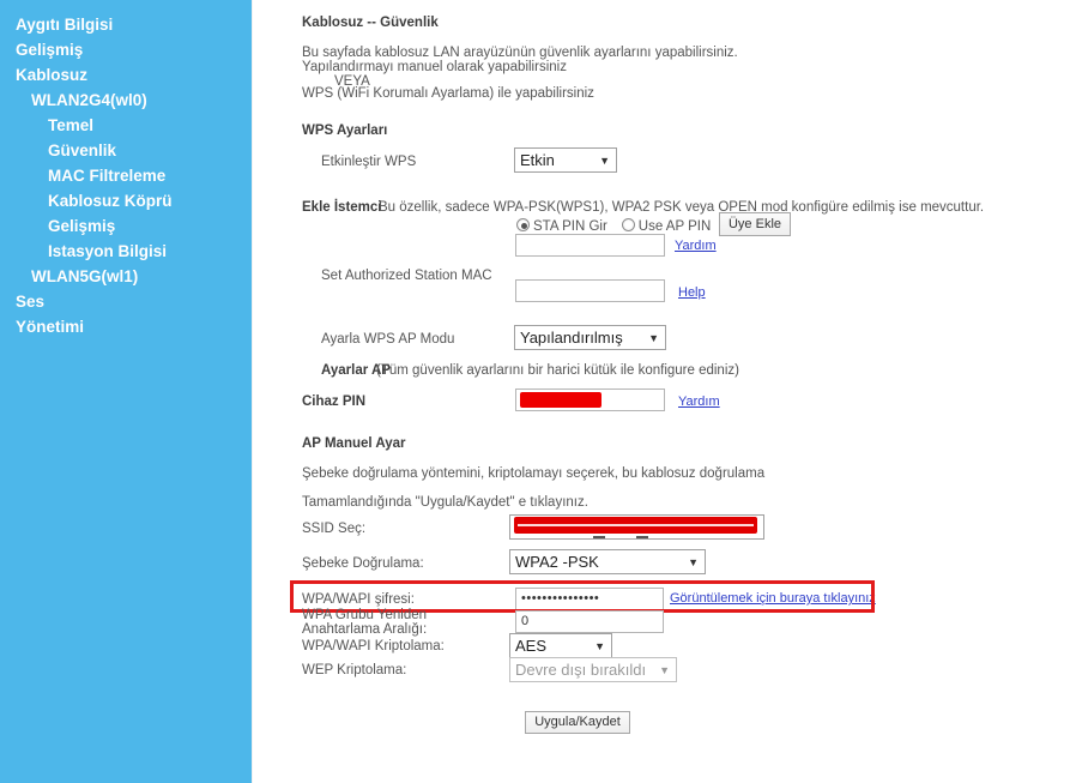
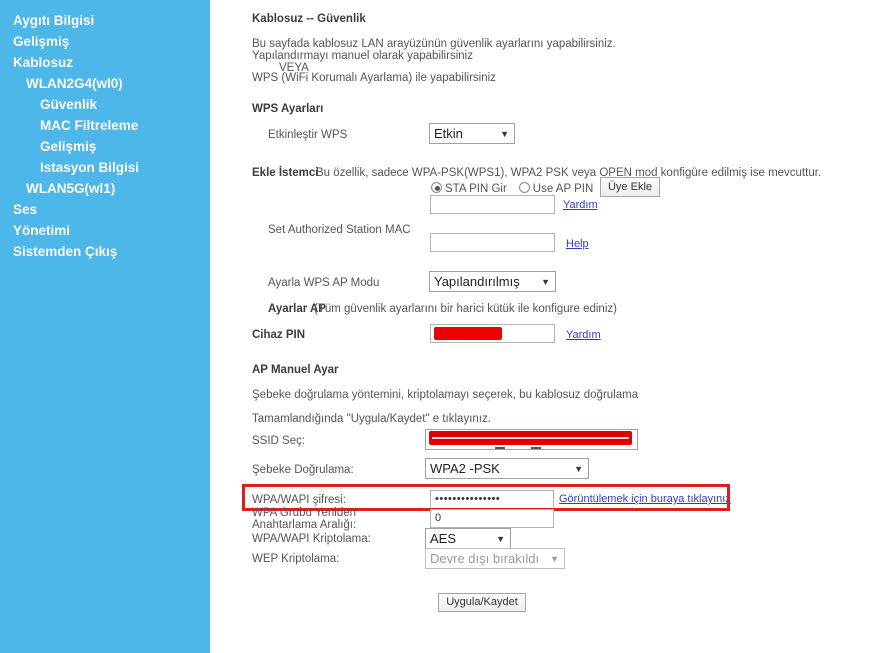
  Aygıtı Bilgisi
  Gelişmiş
  Kablosuz
  WLAN2G4(wl0)
- Temel
  Güvenlik
  MAC Filtreleme
- Kablosuz Köprü
  Gelişmiş
  Istasyon Bilgisi
  WLAN5G(wl1)
  Ses
  Yönetimi
+ Sistemden Çıkış
  Kablosuz -- Güvenlik
  Bu sayfada kablosuz LAN arayüzünün güvenlik ayarlarını yapabilirsiniz.
  Yapılandırmayı manuel olarak yapabilirsiniz
  VEYA
  WPS (WiFi Korumalı Ayarlama) ile yapabilirsiniz
  WPS Ayarları
  Etkinleştir WPS
  Etkin
  ▼
  Ekle İstemci
  Bu özellik, sadece WPA-PSK(WPS1), WPA2 PSK veya OPEN mod konfigüre edilmiş ise mevcuttur.
  STA PIN Gir Use AP PIN
  Üye Ekle
  Yardım
  Set Authorized Station MAC
  Help
  Ayarla WPS AP Modu
  Yapılandırılmış
  ▼
  Ayarlar AP
  (Tüm güvenlik ayarlarını bir harici kütük ile konfigure ediniz)
  Cihaz PIN
  Yardım
  AP Manuel Ayar
  Şebeke doğrulama yöntemini, kriptolamayı seçerek, bu kablosuz doğrulama
  Tamamlandığında "Uygula/Kaydet" e tıklayınız.
  SSID Seç:
  Şebeke Doğrulama:
  WPA2 -PSK
  ▼
  WPA/WAPI şifresi:
  •••••••••••••••
  Görüntülemek için buraya tıklayınız
  WPA Grubu Yeniden Anahtarlama Aralığı:
  0
  WPA/WAPI Kriptolama:
  AES
  ▼
  WEP Kriptolama:
  Devre dışı bırakıldı
  ▼
  Uygula/Kaydet
